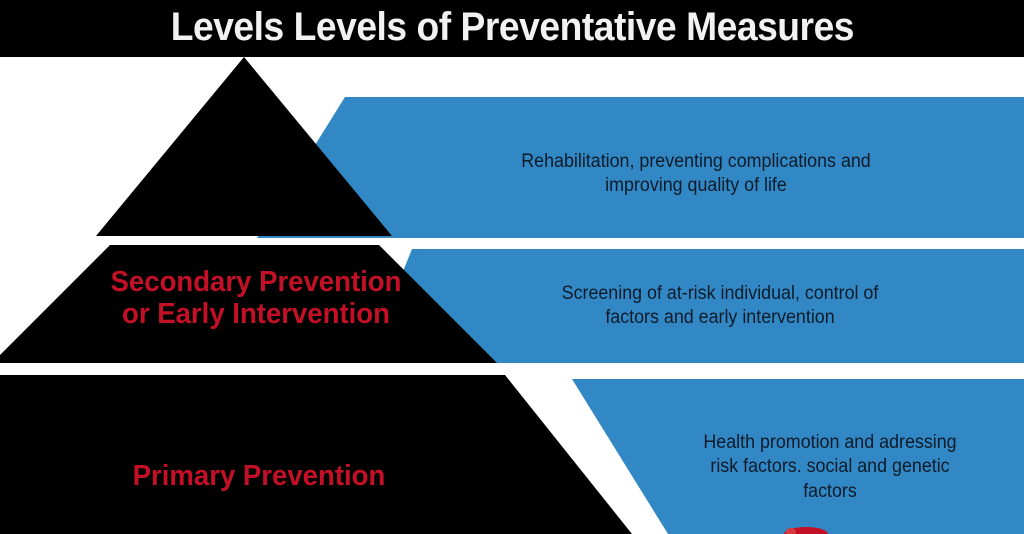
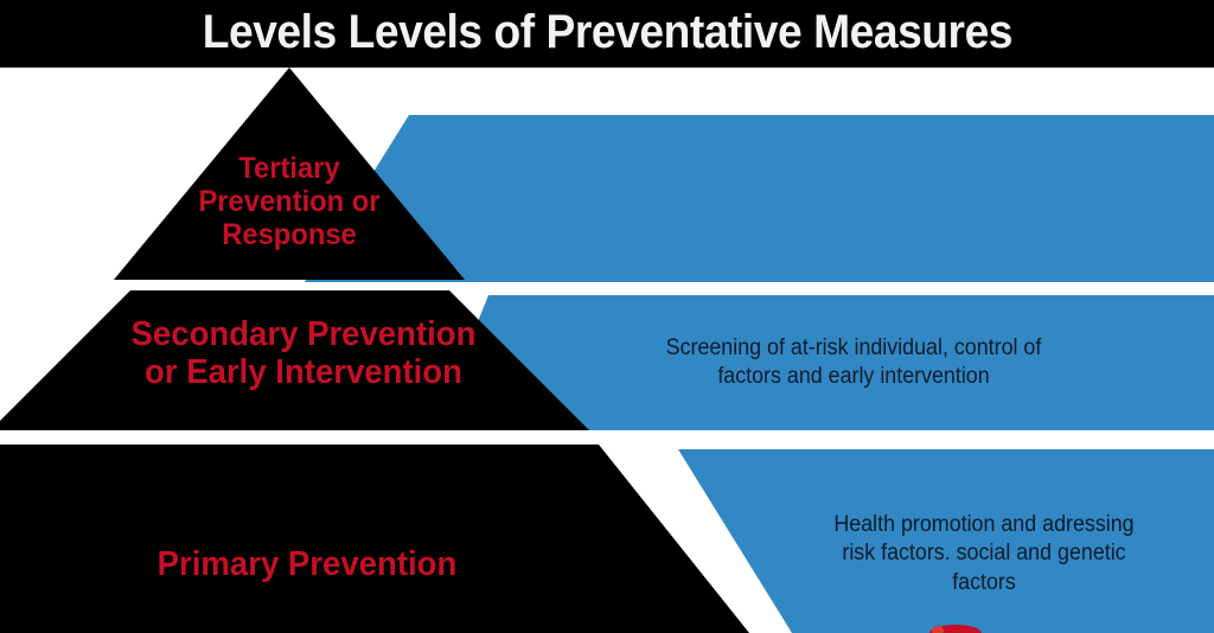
  Levels Levels of Preventative Measures
+ Tertiary
+ Prevention or
+ Response
  Secondary Prevention
  or Early Intervention
  Primary Prevention
- Rehabilitation, preventing complications and
- improving quality of life
  Screening of at-risk individual, control of
  factors and early intervention
  Health promotion and adressing
  risk factors. social and genetic
  factors
